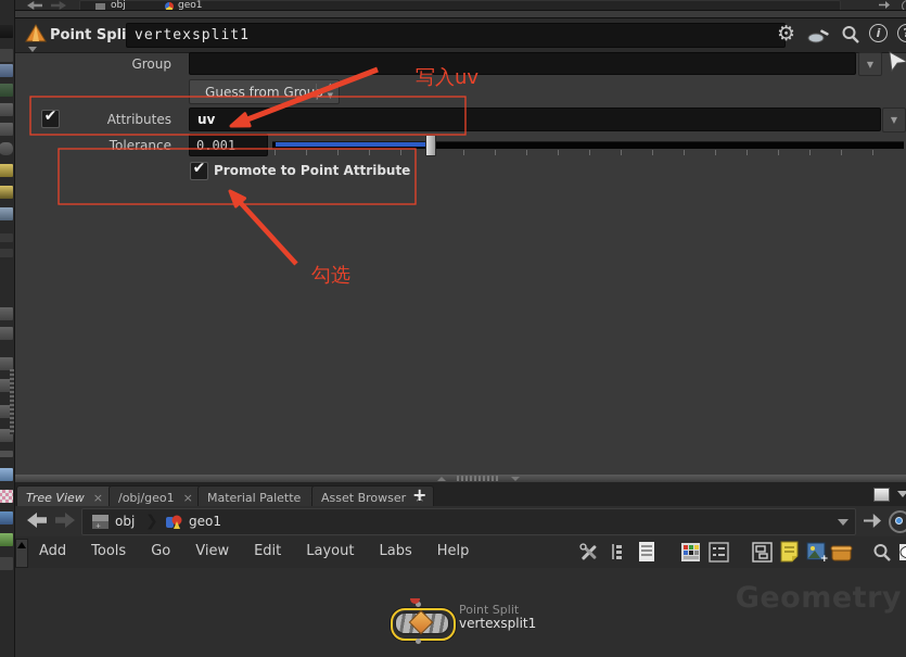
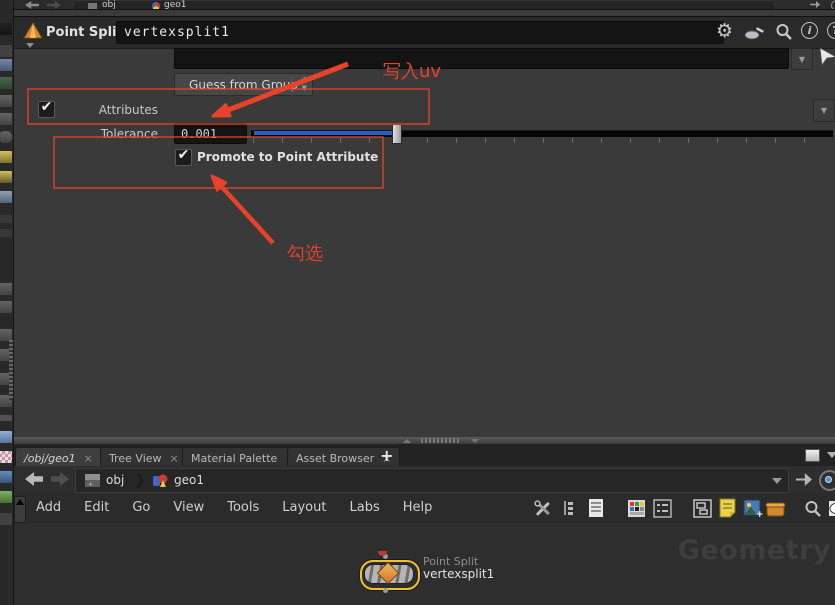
  obj
  geo1
  Point Spli
  vertexsplit1
  ⚙
  i
- Group
  ▼
  Guess from Grou
  ▼
  ✔
  Attributes
- uv
  ▼
  Tolerance
  0.001
  ✔
  Promote to Point Attribute
  写入uv
  勾选
- Tree View
+ /obj/geo1
  ×
- /obj/geo1
+ Tree View
  ×
  Material Palette
  Asset Browser
  ×
  +
  obj
  geo1
  Add
- Tools
+ Edit
  Go
  View
- Edit
+ Tools
  Layout
  Labs
  Help
  +
  Point Split
  vertexsplit1
